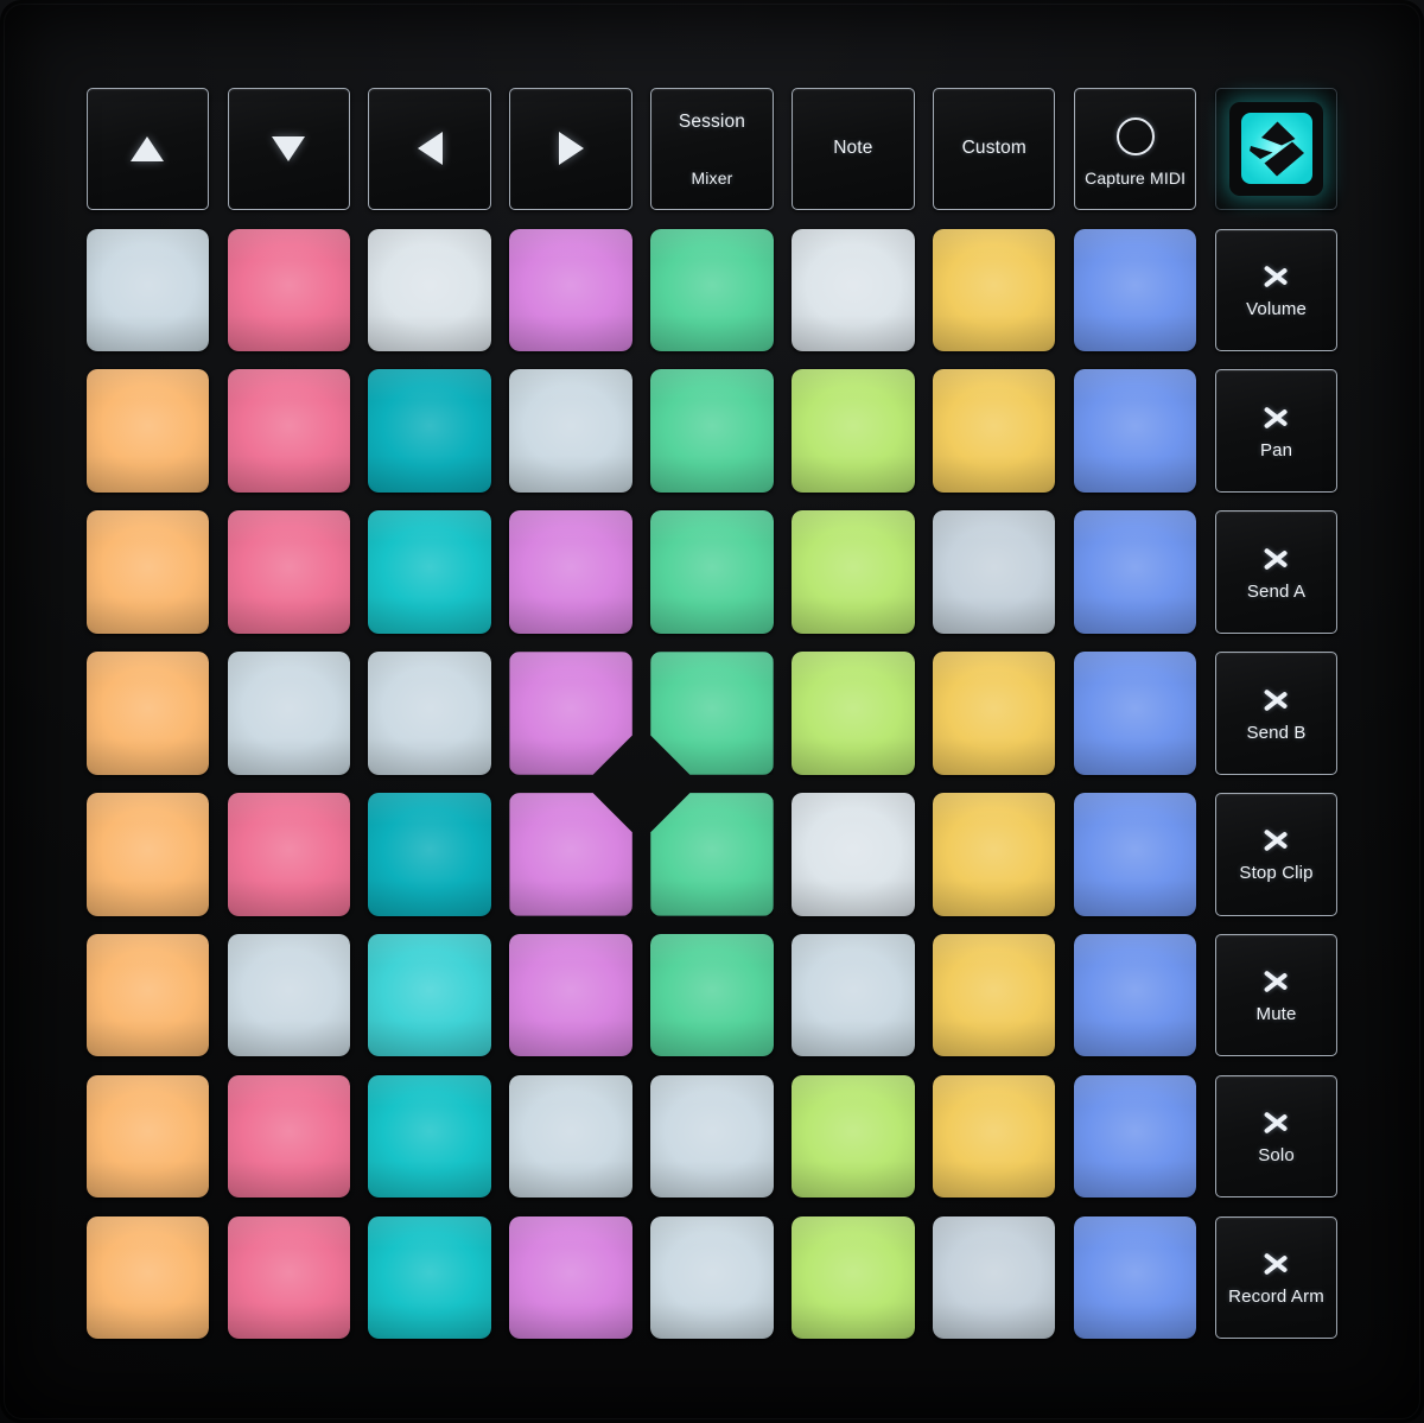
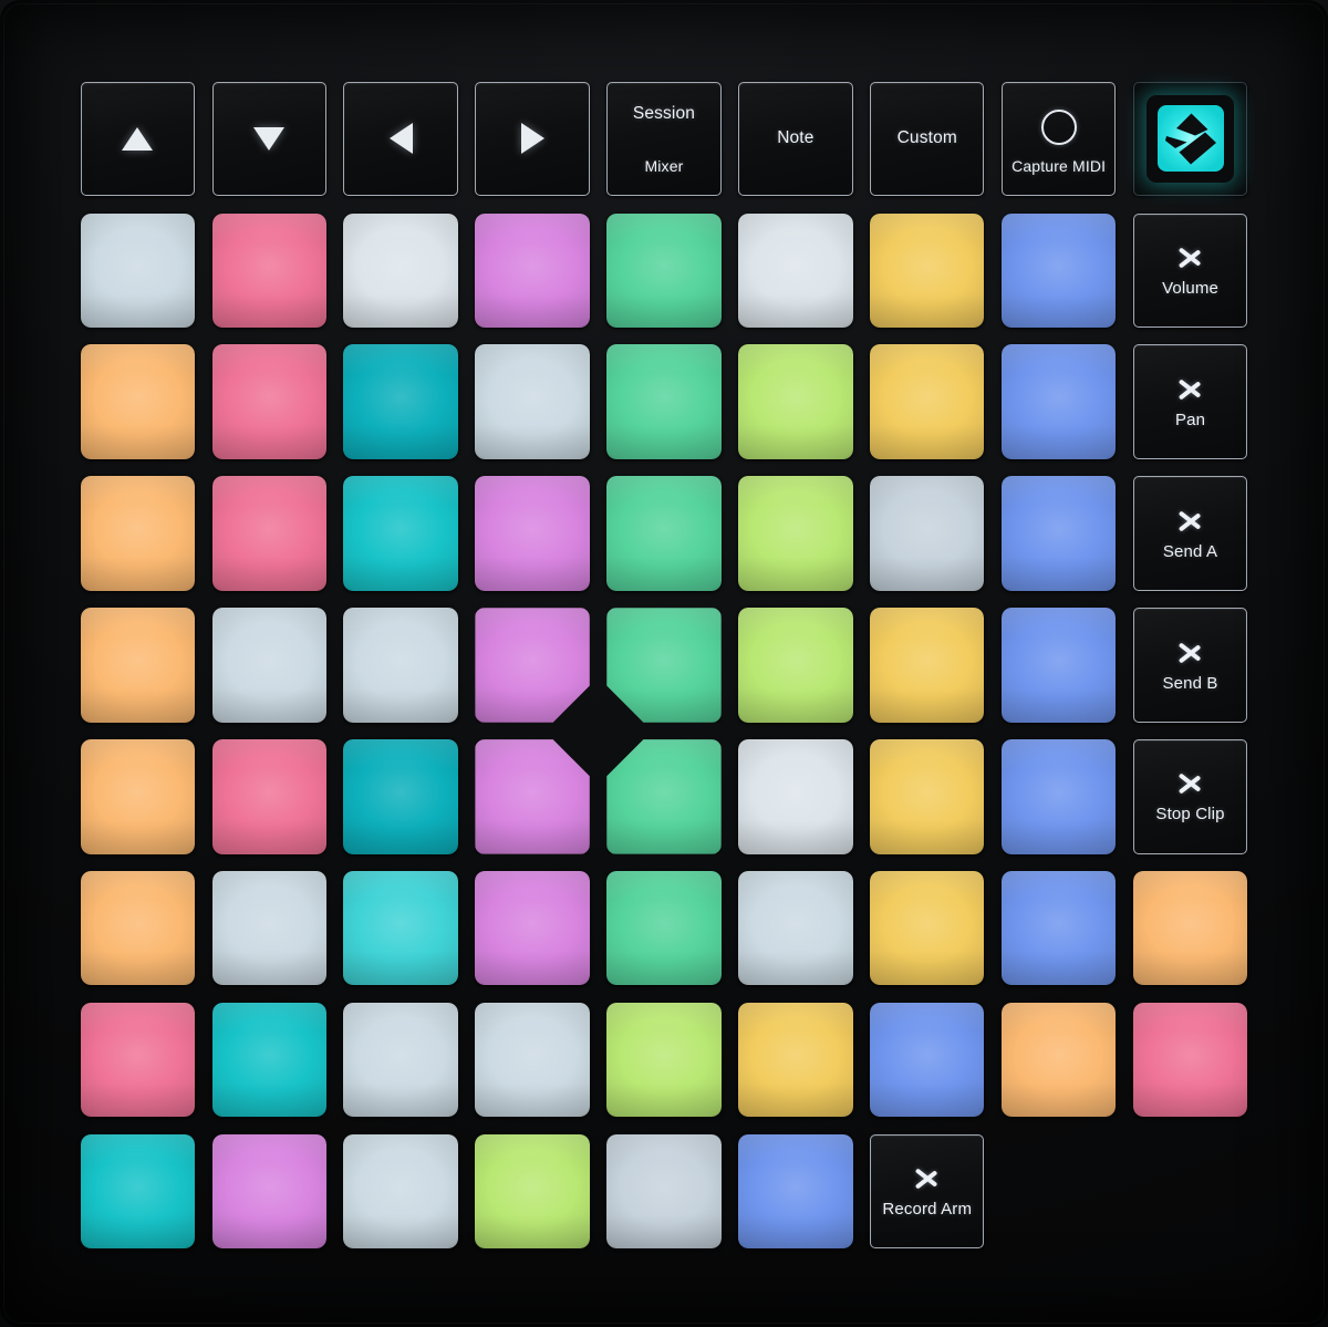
  Session
  Mixer
  Note
  Custom
  Capture MIDI
  Volume
  Pan
  Send A
  Send B
  Stop Clip
- Mute
- Solo
  Record Arm
